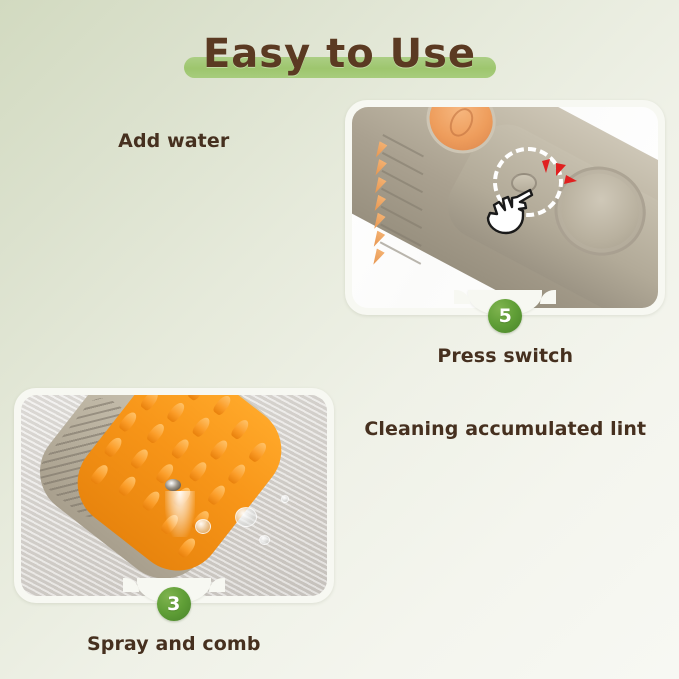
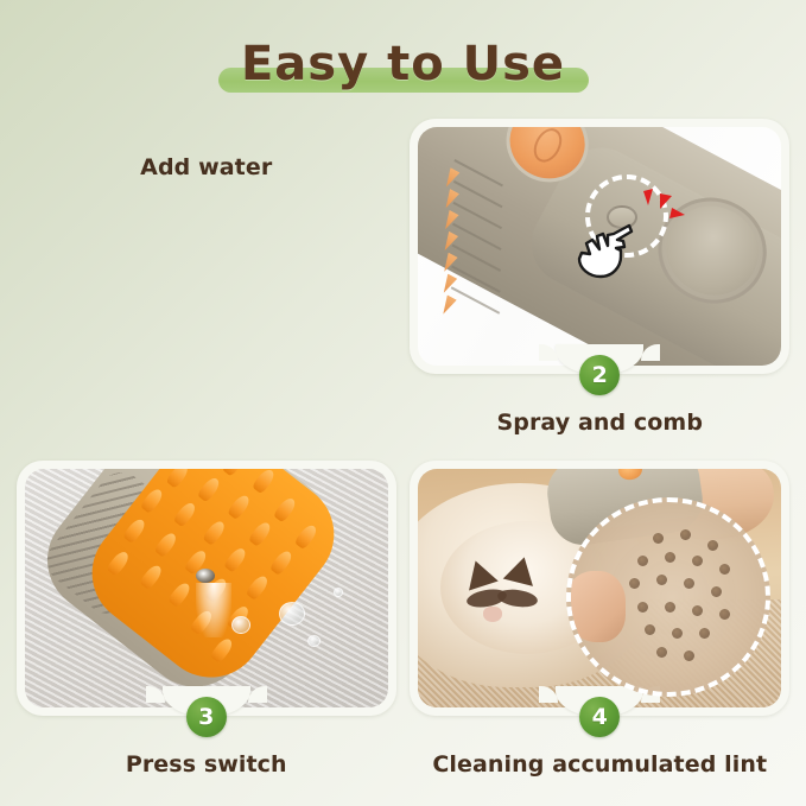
  Easy to Use
  Add water
- 5
+ 2
- Press switch
+ Spray and comb
  3
- Spray and comb
+ Press switch
+ 4
  Cleaning accumulated lint
